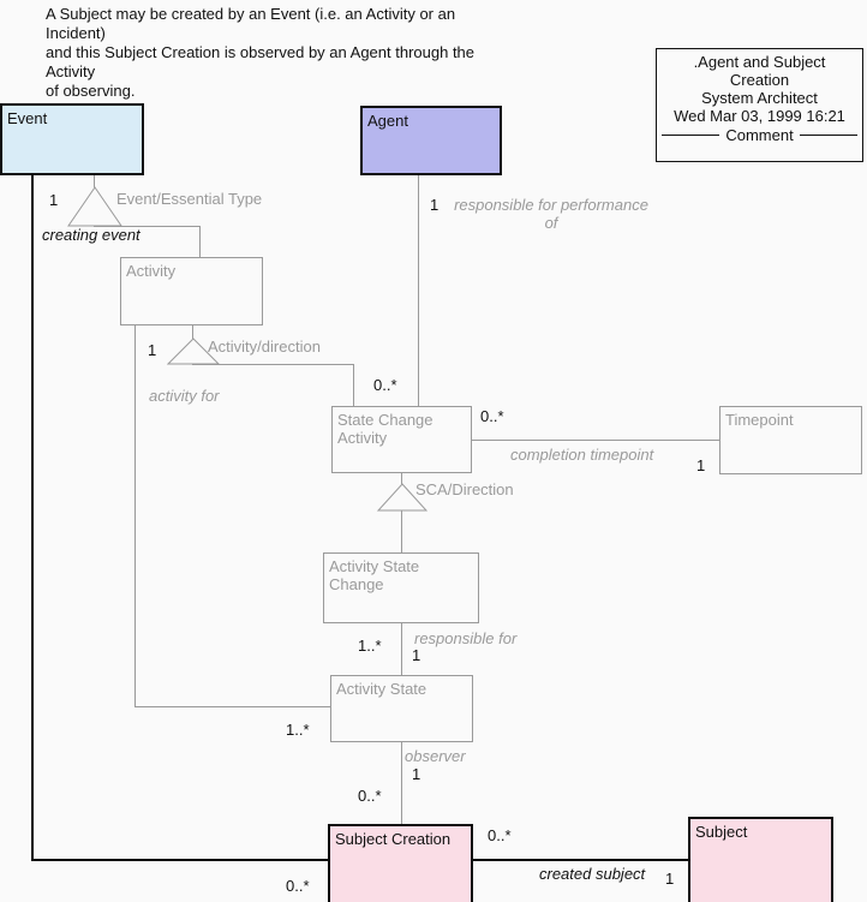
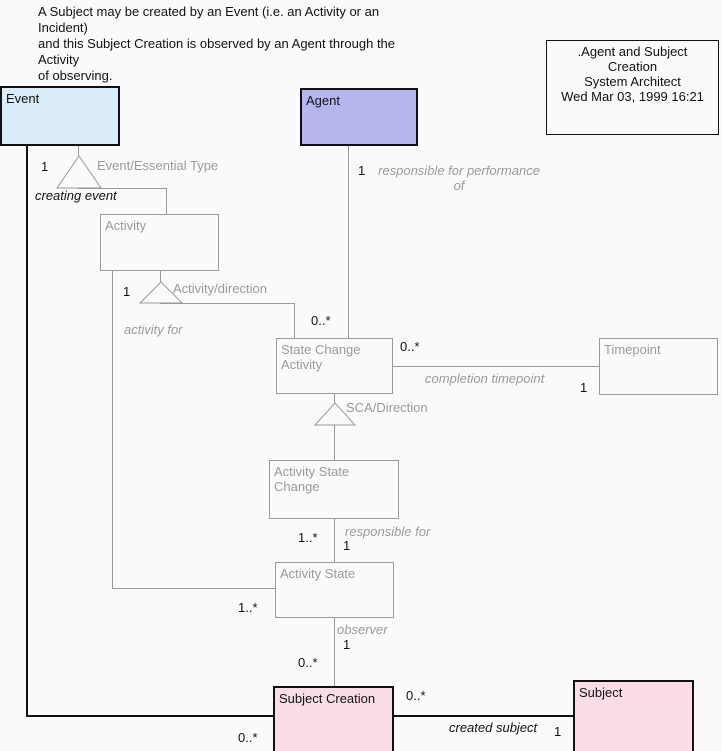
  A Subject may be created by an Event (i.e. an Activity or an
  Incident)
  and this Subject Creation is observed by an Agent through the
  Activity
  of observing.
  .Agent and Subject
  Creation
  System Architect
  Wed Mar 03, 1999 16:21
- Comment
  Event
  Agent
  Activity
  State Change
  Activity
  Timepoint
  Activity State
  Change
  Activity State
  Subject Creation
  Subject
  Event/Essential Type
  creating event
  responsible for performance
  of
  Activity/direction
  activity for
  completion timepoint
  SCA/Direction
  responsible for
  observer
  created subject
  1
  1
  1
  0..*
  0..*
  1
  1..*
  1
  1..*
  1
  0..*
  0..*
  0..*
  1
